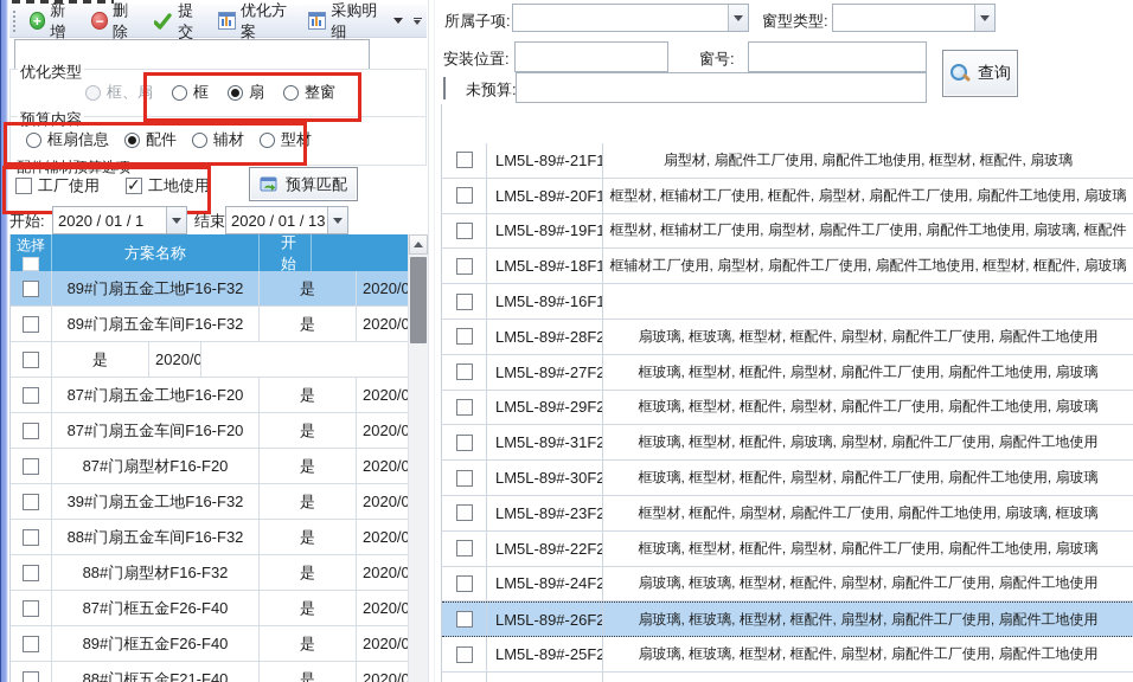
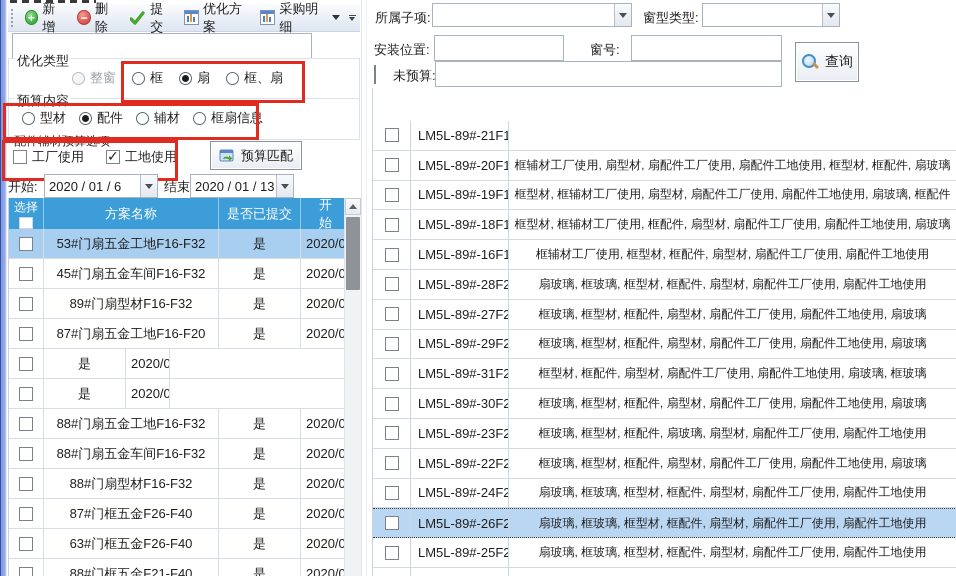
  +
  新增
  −
  删除
  提交
  优化方案
  采购明细
  优化类型
  预算内容
- 框、扇
+ 整窗
  框
  扇
- 整窗
+ 框、扇
- 框扇信息
+ 型材
  配件
  辅材
- 型材
+ 框扇信息
  配件辅材预算选项
  工厂使用
  工地使用
  预算匹配
  开始:
- 2020 / 01 / 1
+ 2020 / 01 / 6
  2020 / 01 / 13
  选择
  方案名称
+ 是否已提交
  开始
- 89#门扇五金工地F16-F32
+ 53#门扇五金工地F16-F32
  是
  2020/0
- 89#门扇五金车间F16-F32
+ 45#门扇五金车间F16-F32
  是
  2020/0
+ 89#门扇型材F16-F32
  是
  2020/0
  87#门扇五金工地F16-F20
  是
  2020/0
- 87#门扇五金车间F16-F20
  是
  2020/0
- 87#门扇型材F16-F20
  是
  2020/0
- 39#门扇五金工地F16-F32
+ 88#门扇五金工地F16-F32
  是
  2020/0
  88#门扇五金车间F16-F32
  是
  2020/0
  88#门扇型材F16-F32
  是
  2020/0
  87#门框五金F26-F40
  是
  2020/0
- 89#门框五金F26-F40
+ 63#门框五金F26-F40
  是
  2020/0
  88#门框五金F21-F40
  是
  2020/0
  所属子项:
  窗型类型:
  安装位置:
  窗号:
  未预算:
  查询
  LM5L-89#-21F1
- 扇型材, 扇配件工厂使用, 扇配件工地使用, 框型材, 框配件, 扇玻璃
  LM5L-89#-20F1
- 框型材, 框辅材工厂使用, 框配件, 扇型材, 扇配件工厂使用, 扇配件工地使用, 扇玻璃
+ 框辅材工厂使用, 扇型材, 扇配件工厂使用, 扇配件工地使用, 框型材, 框配件, 扇玻璃
  LM5L-89#-19F1
  框型材, 框辅材工厂使用, 扇型材, 扇配件工厂使用, 扇配件工地使用, 扇玻璃, 框配件
  LM5L-89#-18F1
- 框辅材工厂使用, 扇型材, 扇配件工厂使用, 扇配件工地使用, 框型材, 框配件, 扇玻璃
+ 框型材, 框辅材工厂使用, 框配件, 扇型材, 扇配件工厂使用, 扇配件工地使用, 扇玻璃
  LM5L-89#-16F1
+ 框辅材工厂使用, 框型材, 框配件, 扇型材, 扇配件工厂使用, 扇配件工地使用
  LM5L-89#-28F2
  扇玻璃, 框玻璃, 框型材, 框配件, 扇型材, 扇配件工厂使用, 扇配件工地使用
  LM5L-89#-27F2
  框玻璃, 框型材, 框配件, 扇型材, 扇配件工厂使用, 扇配件工地使用, 扇玻璃
  LM5L-89#-29F2
  框玻璃, 框型材, 框配件, 扇型材, 扇配件工厂使用, 扇配件工地使用, 扇玻璃
  LM5L-89#-31F2
- 框玻璃, 框型材, 框配件, 扇玻璃, 扇型材, 扇配件工厂使用, 扇配件工地使用
+ 框型材, 框配件, 扇型材, 扇配件工厂使用, 扇配件工地使用, 扇玻璃, 框玻璃
  LM5L-89#-30F2
  框玻璃, 框型材, 框配件, 扇型材, 扇配件工厂使用, 扇配件工地使用, 扇玻璃
  LM5L-89#-23F2
- 框型材, 框配件, 扇型材, 扇配件工厂使用, 扇配件工地使用, 扇玻璃, 框玻璃
+ 框玻璃, 框型材, 框配件, 扇玻璃, 扇型材, 扇配件工厂使用, 扇配件工地使用
  LM5L-89#-22F2
  框玻璃, 框型材, 框配件, 扇型材, 扇配件工厂使用, 扇配件工地使用, 扇玻璃
  LM5L-89#-24F2
  扇玻璃, 框玻璃, 框型材, 框配件, 扇型材, 扇配件工厂使用, 扇配件工地使用
  LM5L-89#-26F2
  扇玻璃, 框玻璃, 框型材, 框配件, 扇型材, 扇配件工厂使用, 扇配件工地使用
  LM5L-89#-25F2
  扇玻璃, 框玻璃, 框型材, 框配件, 扇型材, 扇配件工厂使用, 扇配件工地使用
